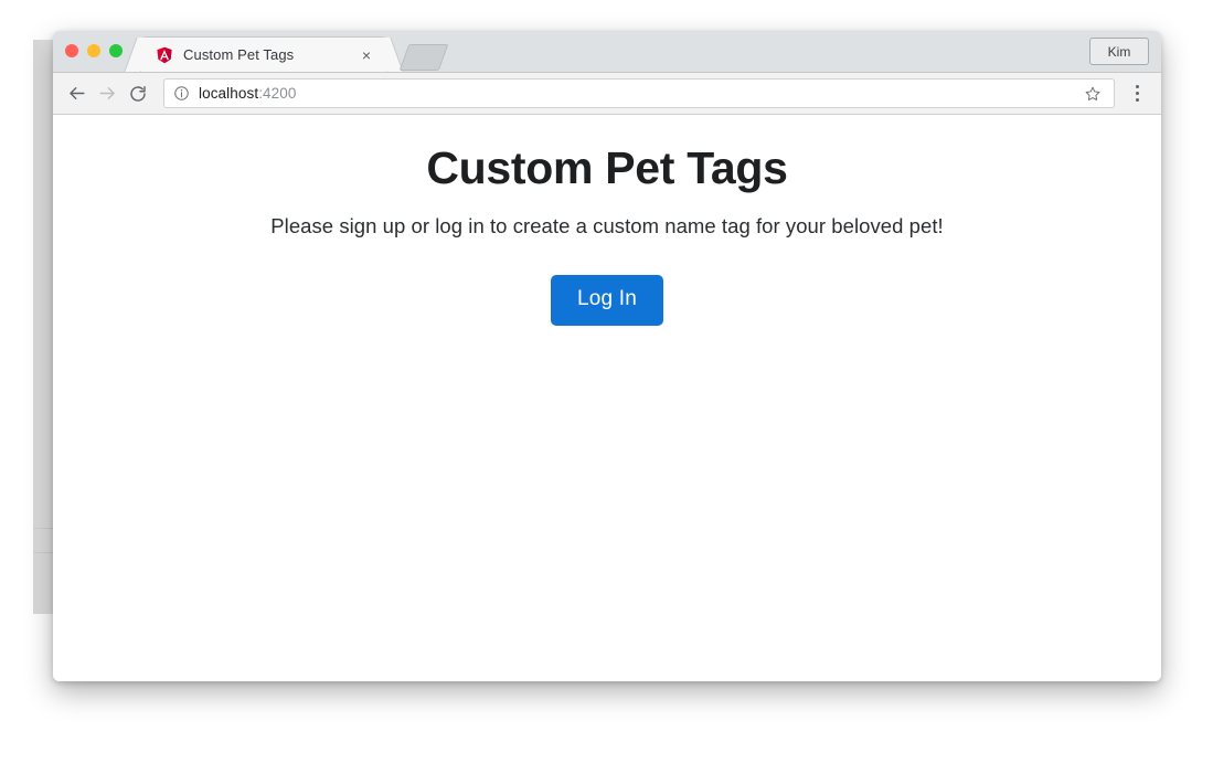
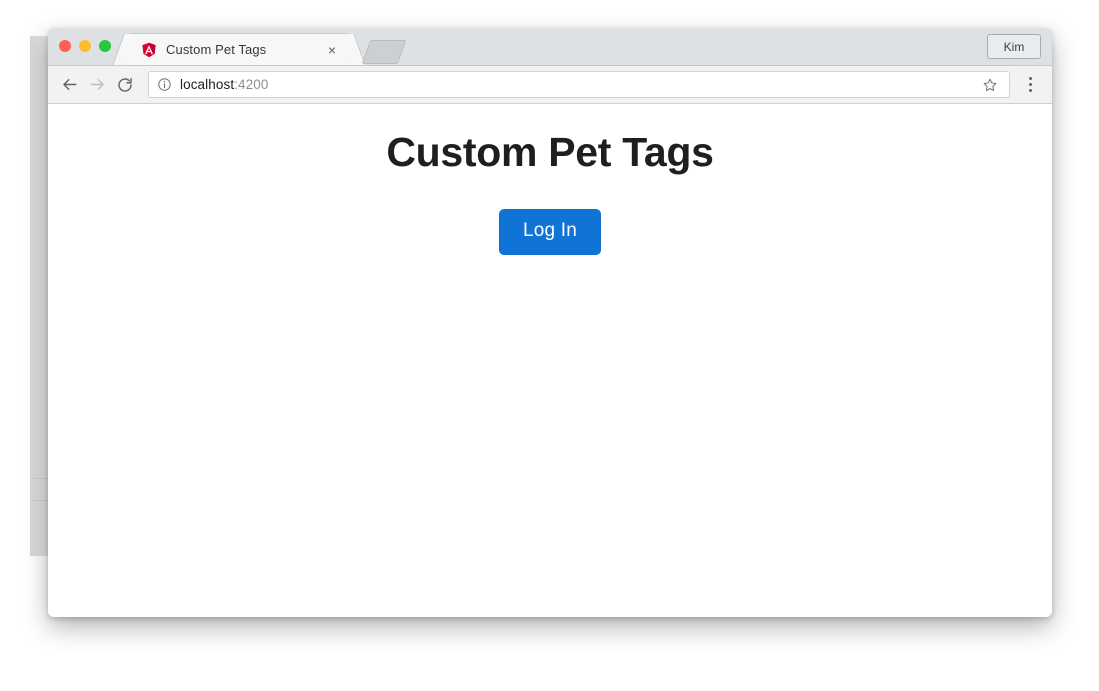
  Custom Pet Tags
  ×
  Kim
  localhost:4200
  Custom Pet Tags
- Please sign up or log in to create a custom name tag for your beloved pet!
  Log In
